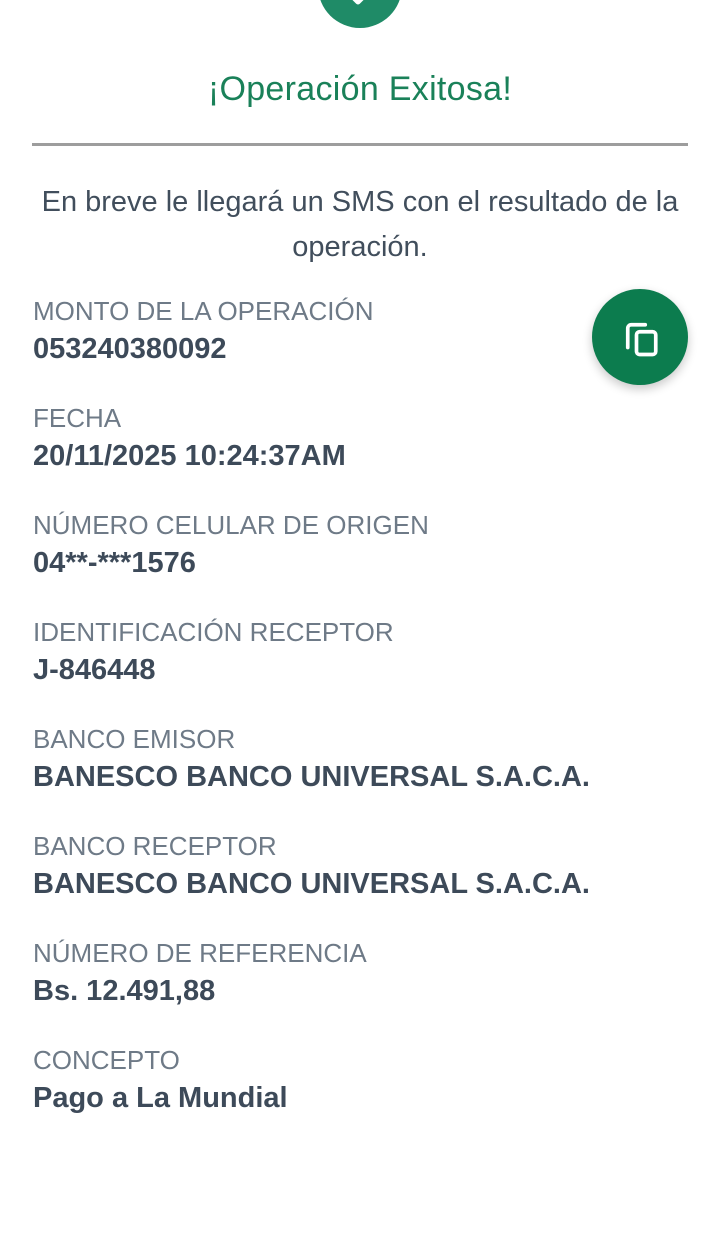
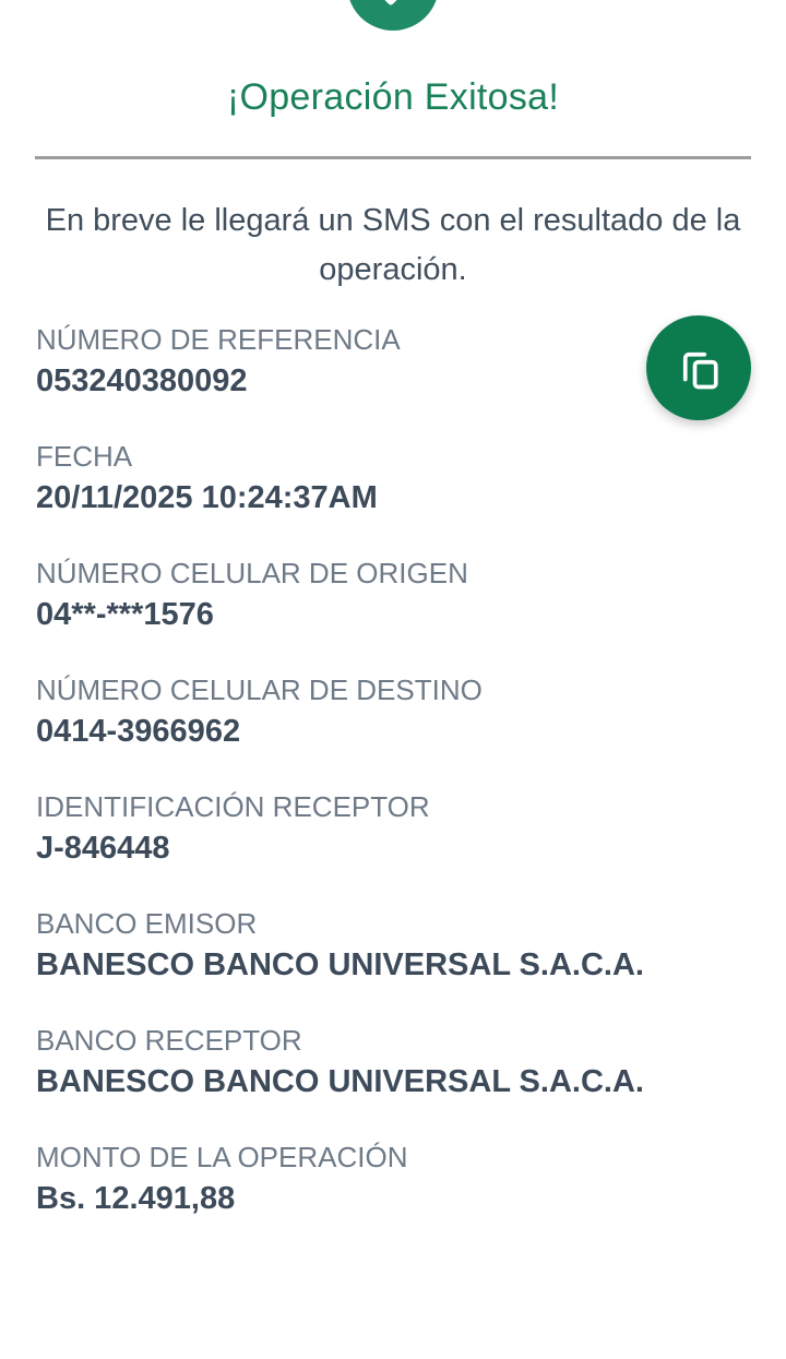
  ¡Operación Exitosa!
  En breve le llegará un SMS con el resultado de la operación.
- MONTO DE LA OPERACIÓN
+ NÚMERO DE REFERENCIA
  053240380092
  FECHA
  20/11/2025 10:24:37AM
  NÚMERO CELULAR DE ORIGEN
  04**-***1576
+ NÚMERO CELULAR DE DESTINO
+ 0414-3966962
  IDENTIFICACIÓN RECEPTOR
  J-846448
  BANCO EMISOR
  BANESCO BANCO UNIVERSAL S.A.C.A.
  BANCO RECEPTOR
  BANESCO BANCO UNIVERSAL S.A.C.A.
- NÚMERO DE REFERENCIA
+ MONTO DE LA OPERACIÓN
  Bs. 12.491,88
- CONCEPTO
- Pago a La Mundial
